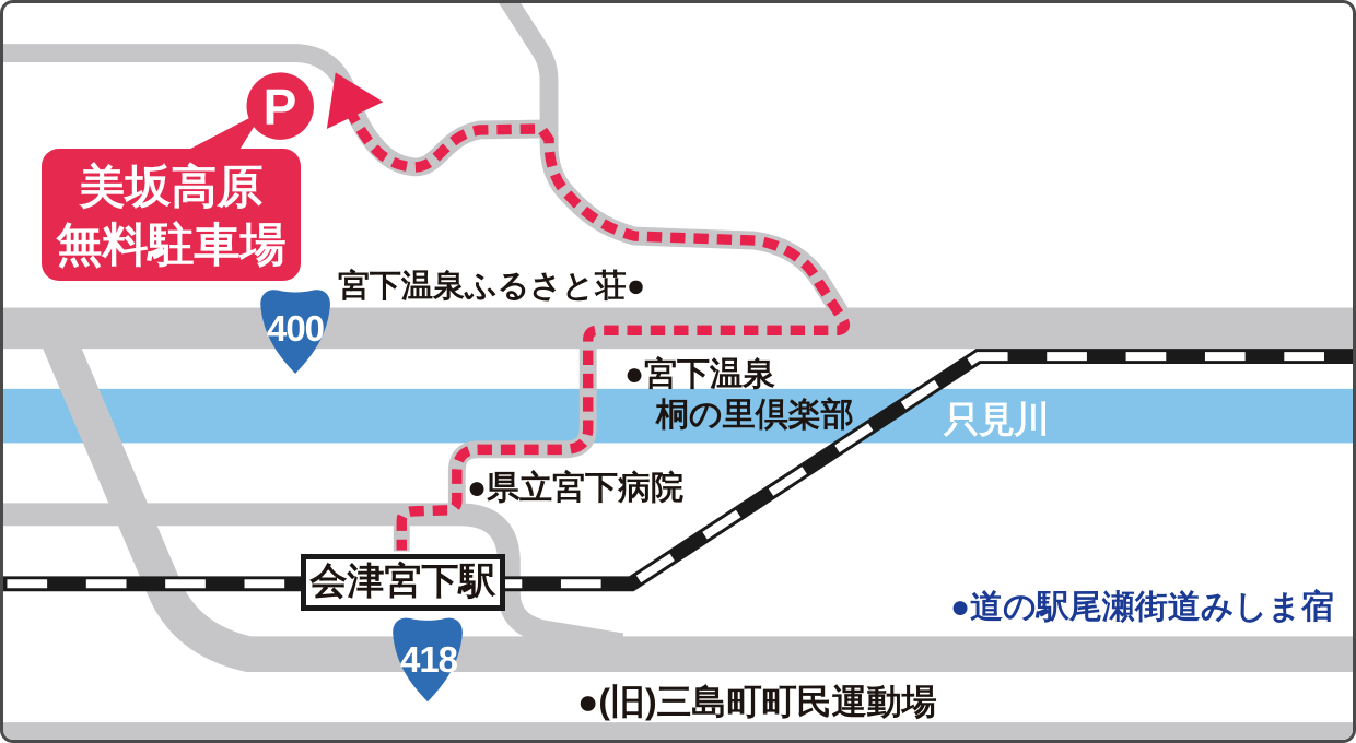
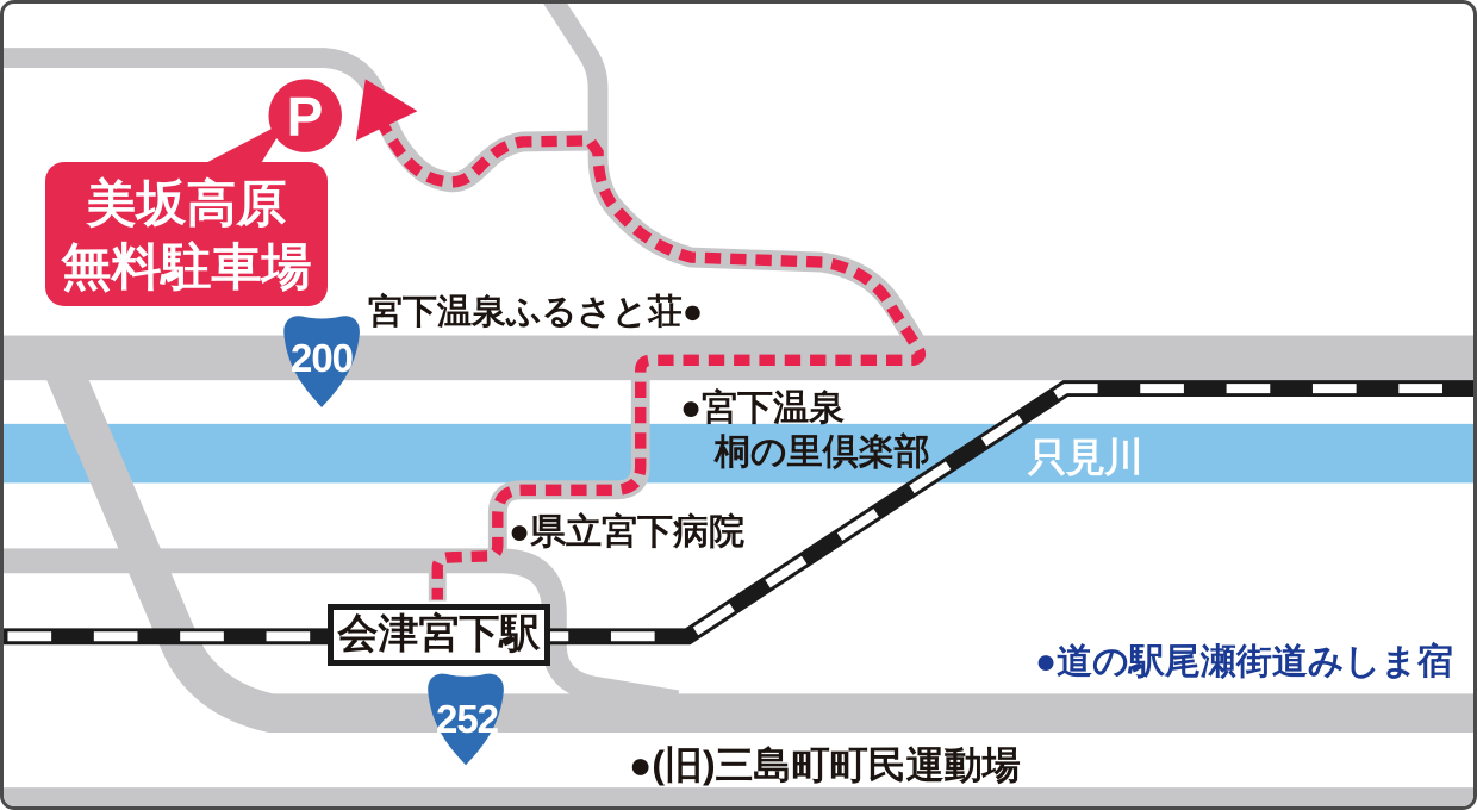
  美坂高原
  無料駐車場
  P
- 400
+ 200
- 418
+ 252
  会津宮下駅
  宮下温泉ふるさと荘●
  ●宮下温泉
  桐の里倶楽部
  ●県立宮下病院
  只見川
  ●道の駅尾瀬街道みしま宿
  ●(旧)三島町町民運動場
